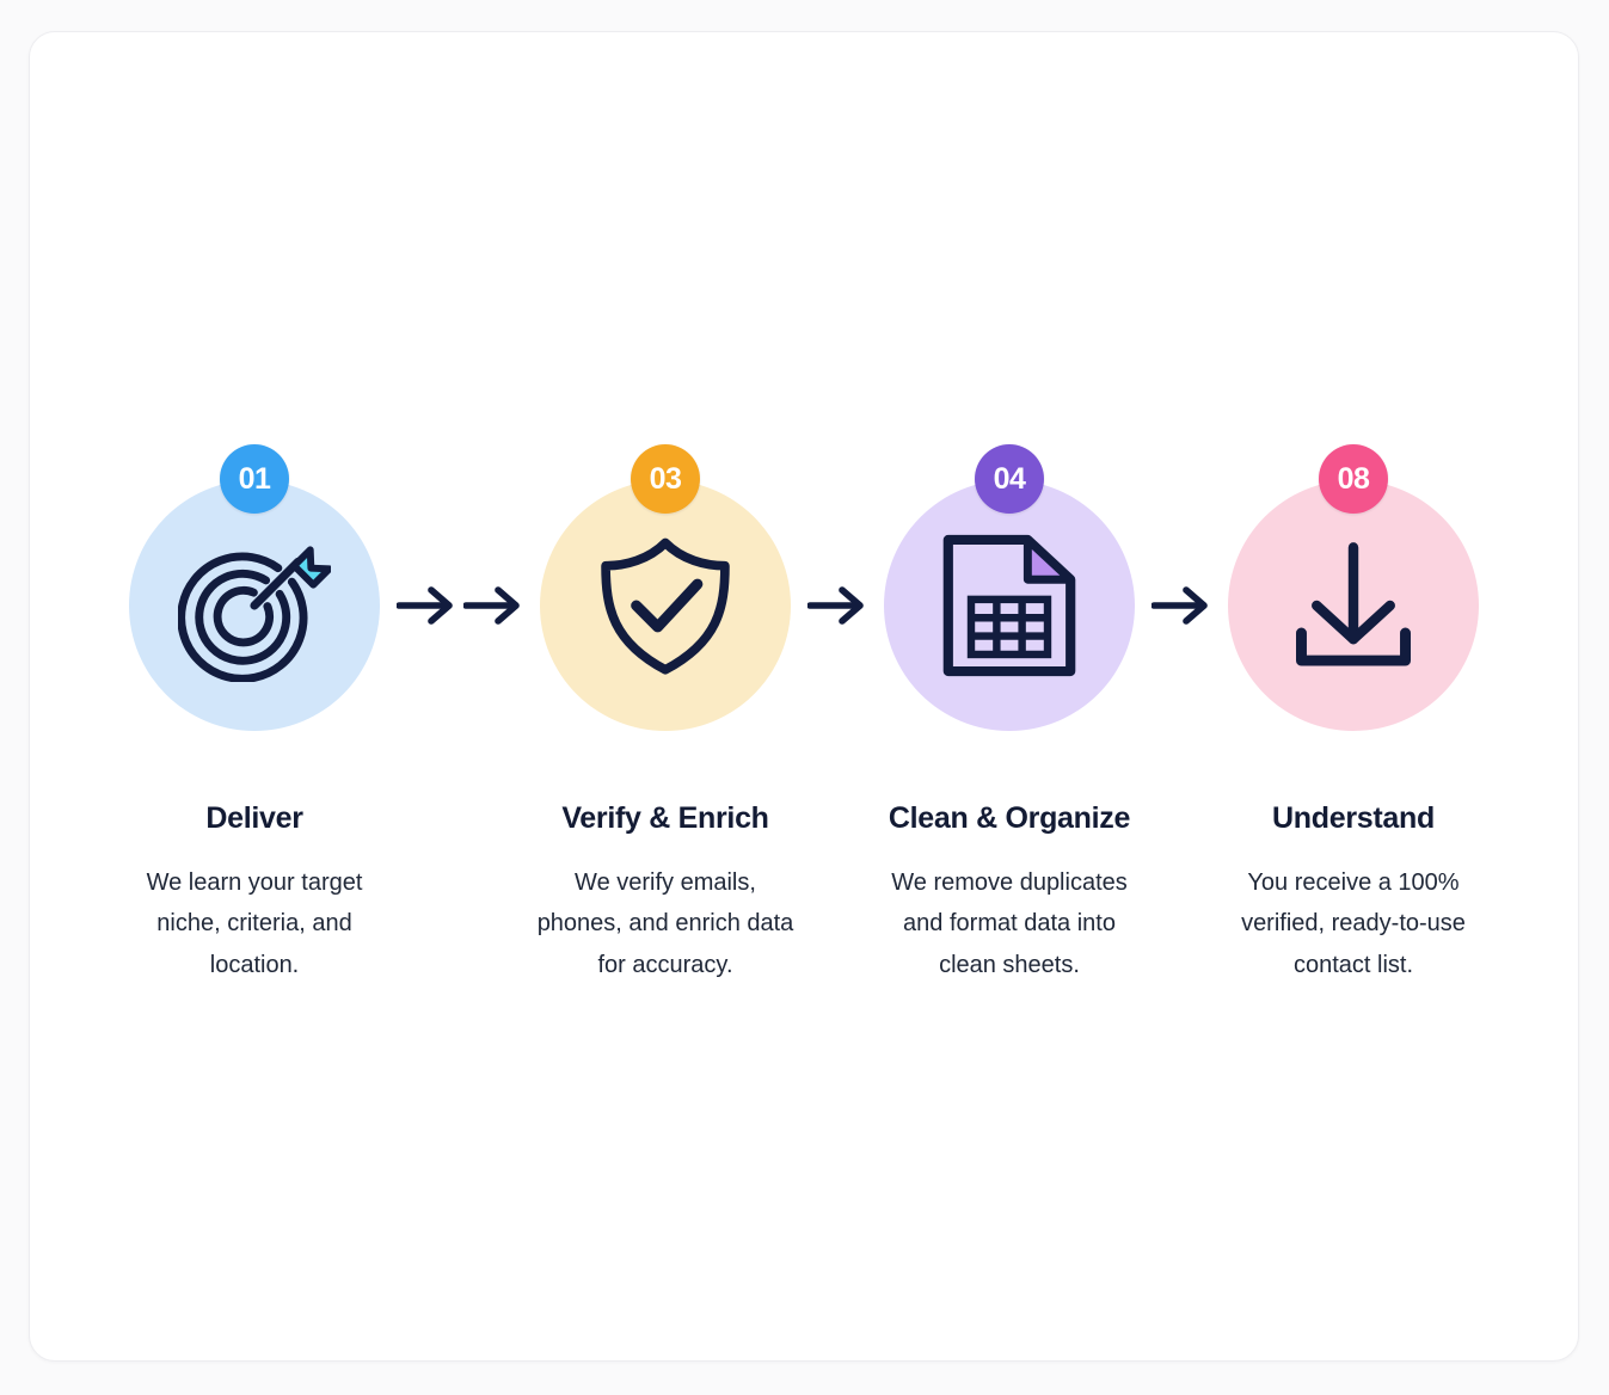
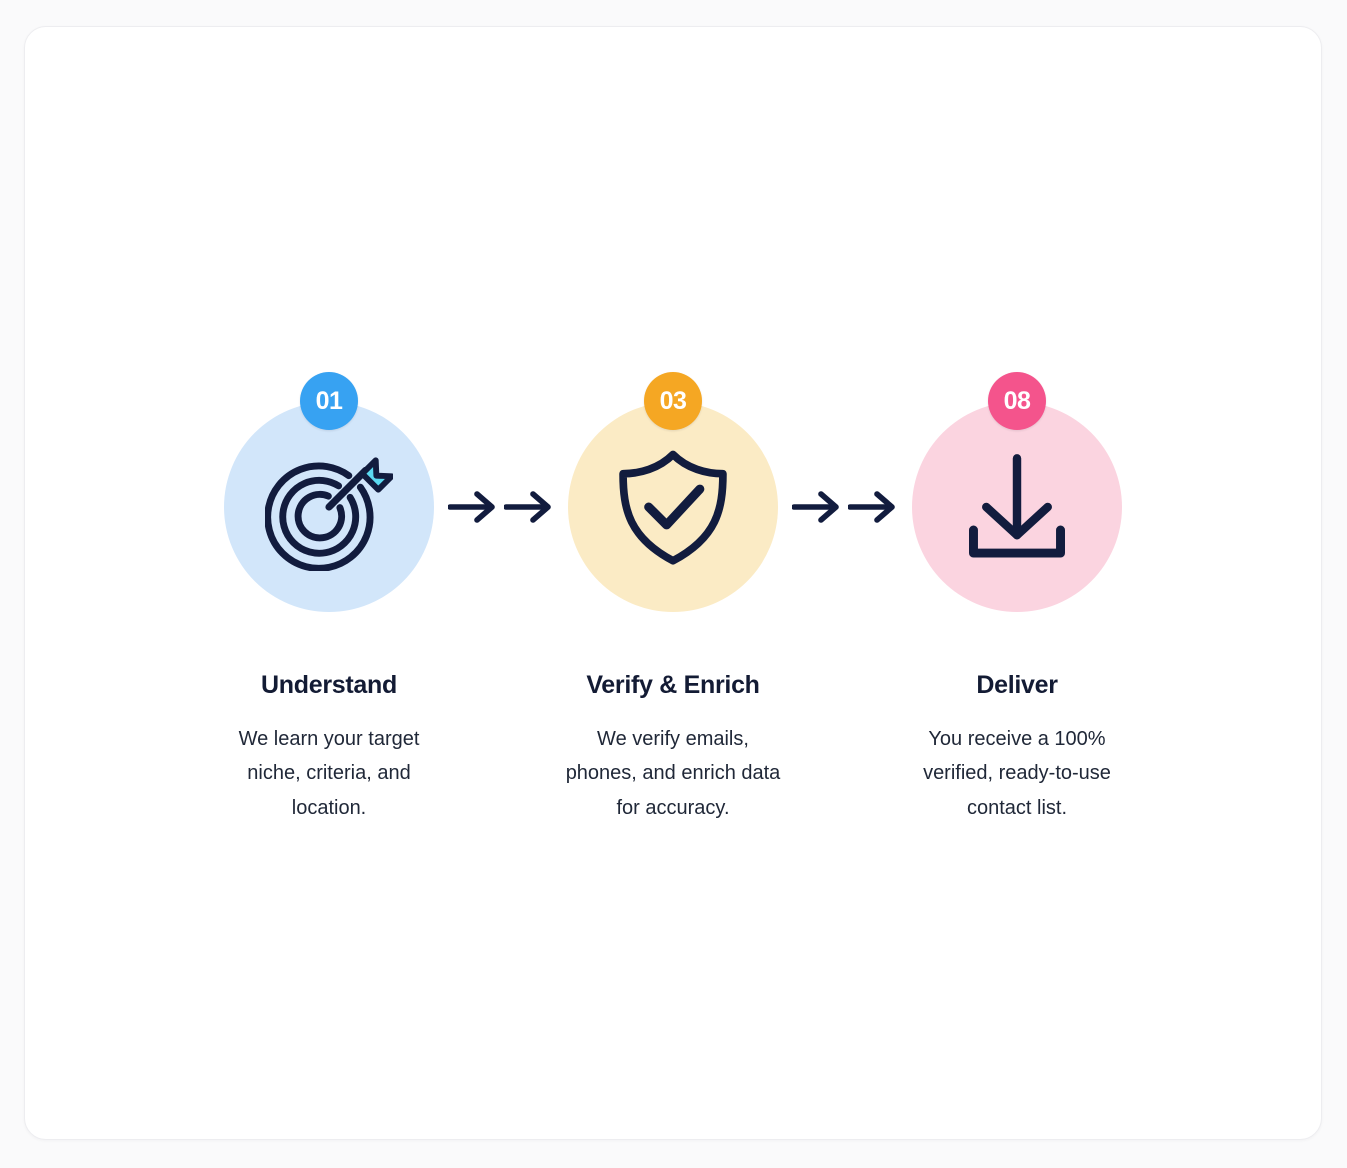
  01
- Deliver
+ Understand
  We learn your target niche, criteria, and location.
  03
  Verify & Enrich
  We verify emails, phones, and enrich data for accuracy.
- 04
- Clean & Organize
- We remove duplicates and format data into clean sheets.
  08
- Understand
+ Deliver
  You receive a 100% verified, ready-to-use contact list.
